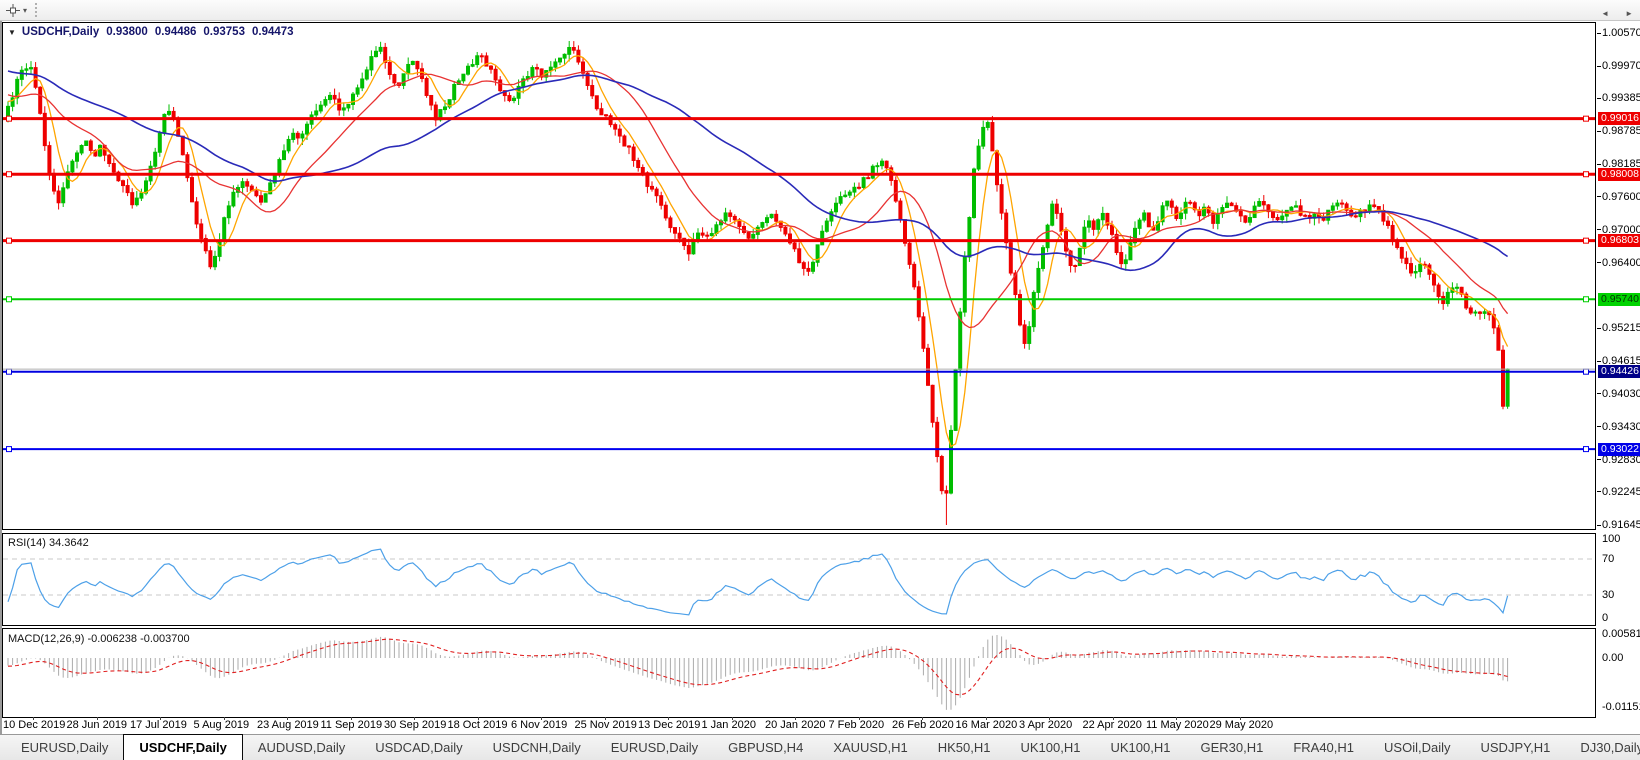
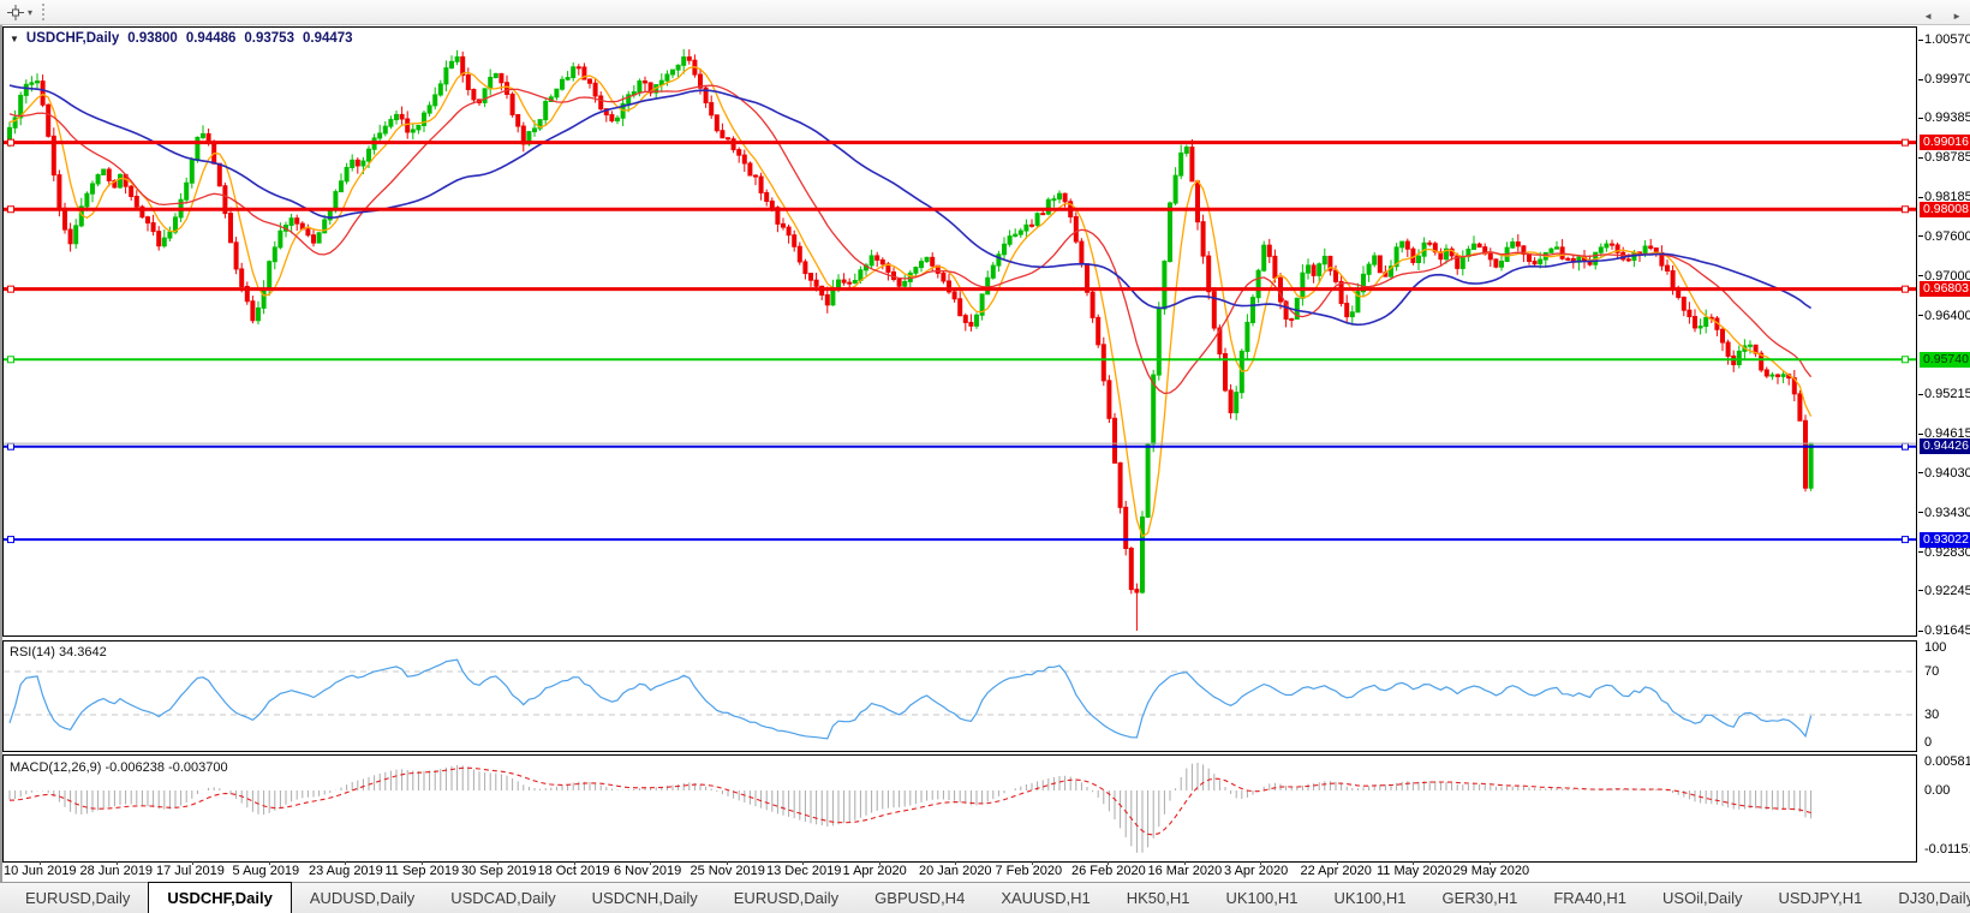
  ▾
  ▼
  USDCHF,Daily
  0.93800
  0.94486
  0.93753
  0.94473
  RSI(14) 34.3642
  MACD(12,26,9) -0.006238 -0.003700
  1.00570
  0.99970
  0.99385
  0.98785
  0.98185
  0.97600
  0.97000
  0.96400
  0.95215
  0.94615
  0.94030
  0.93430
  0.92830
  0.92245
  0.91645
  0.99016
  0.98008
  0.96803
  0.95740
  0.94426
  0.93022
  100
  70
  30
  0
  0.00581
  0.00
  -0.0115
- 10 Dec 2019
+ 10 Jun 2019
  28 Jun 2019
  17 Jul 2019
  5 Aug 2019
  23 Aug 2019
  11 Sep 2019
  30 Sep 2019
  18 Oct 2019
  6 Nov 2019
  25 Nov 2019
  13 Dec 2019
- 1 Jan 2020
+ 1 Apr 2020
  20 Jan 2020
  7 Feb 2020
  26 Feb 2020
  16 Mar 2020
  3 Apr 2020
  22 Apr 2020
  11 May 2020
  29 May 2020
  EURUSD,Daily
  USDCHF,Daily
  AUDUSD,Daily
  USDCAD,Daily
  USDCNH,Daily
  EURUSD,Daily
  GBPUSD,H4
  XAUUSD,H1
  HK50,H1
  UK100,H1
  UK100,H1
  GER30,H1
  FRA40,H1
  USOil,Daily
  USDJPY,H1
  DJ30,Dail
  ◄
  ►
